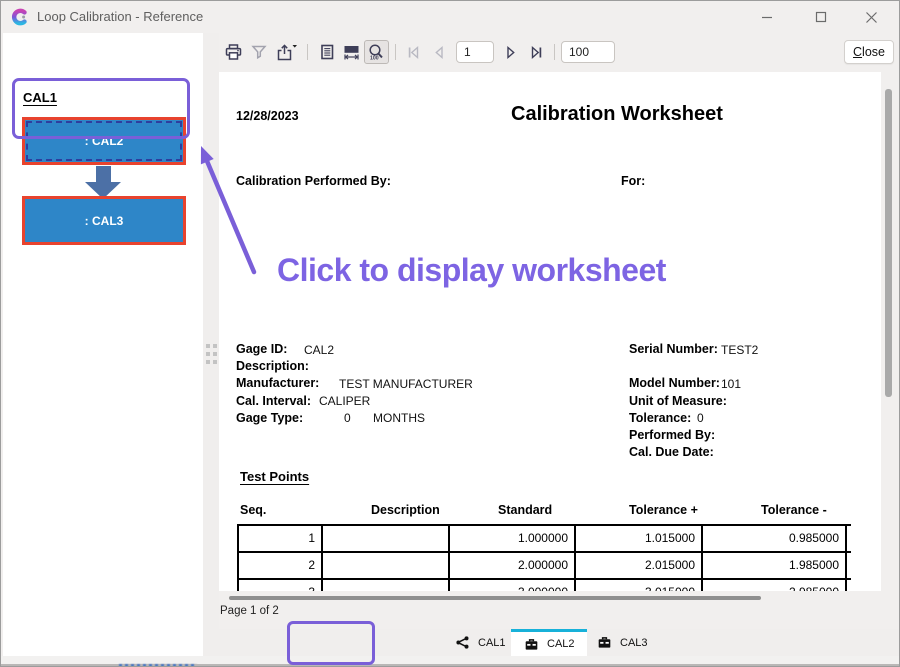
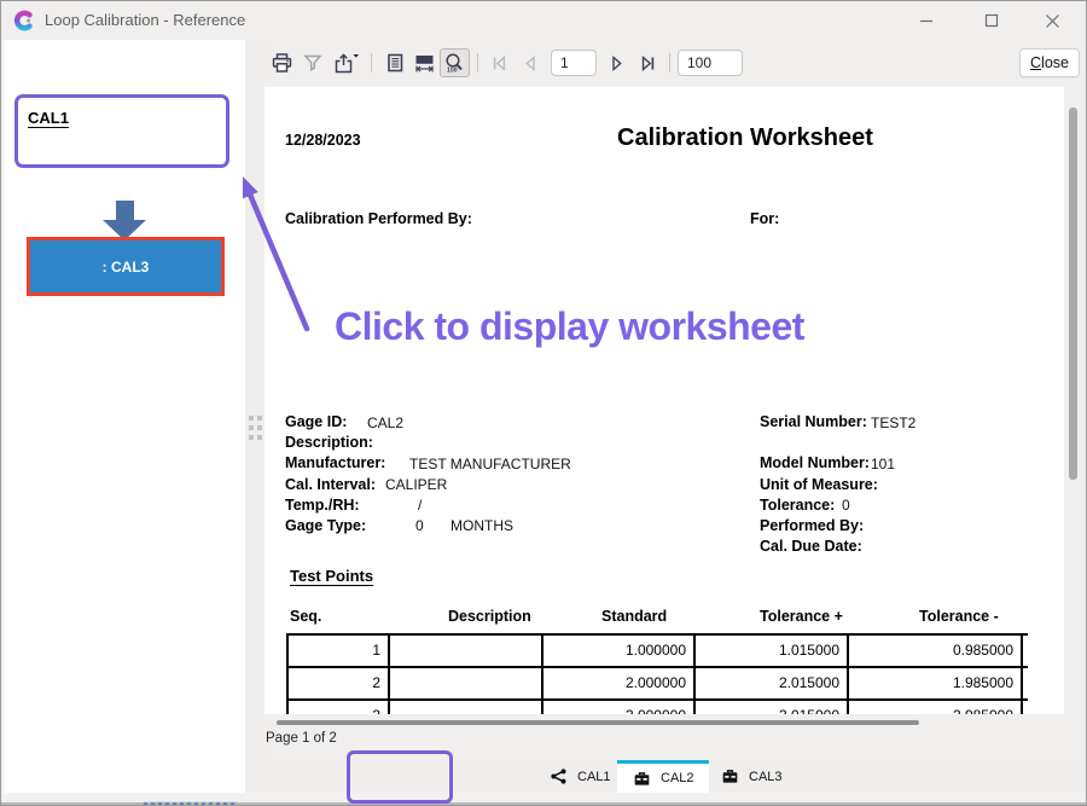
  Loop Calibration - Reference
  CAL1
- : CAL2
  : CAL3
  1
  100
  Close
  12/28/2023
  Calibration Worksheet
  Calibration Performed By:
  For:
  Gage ID:
  CAL2
  Description:
  Manufacturer:
  TEST MANUFACTURER
  Cal. Interval:
  CALIPER
+ Temp./RH:
+ /
  Gage Type:
  0
  MONTHS
  Serial Number:
  TEST2
  Model Number:
  101
  Unit of Measure:
  Tolerance:
  0
  Performed By:
  Cal. Due Date:
  Test Points
  Seq.
  Description
  Standard
  Tolerance +
  Tolerance -
  1
  1.000000
  1.015000
  0.985000
  2
  2.000000
  2.015000
  1.985000
  Page 1 of 2
  CAL1
  CAL2
  CAL3
  Click to display worksheet
